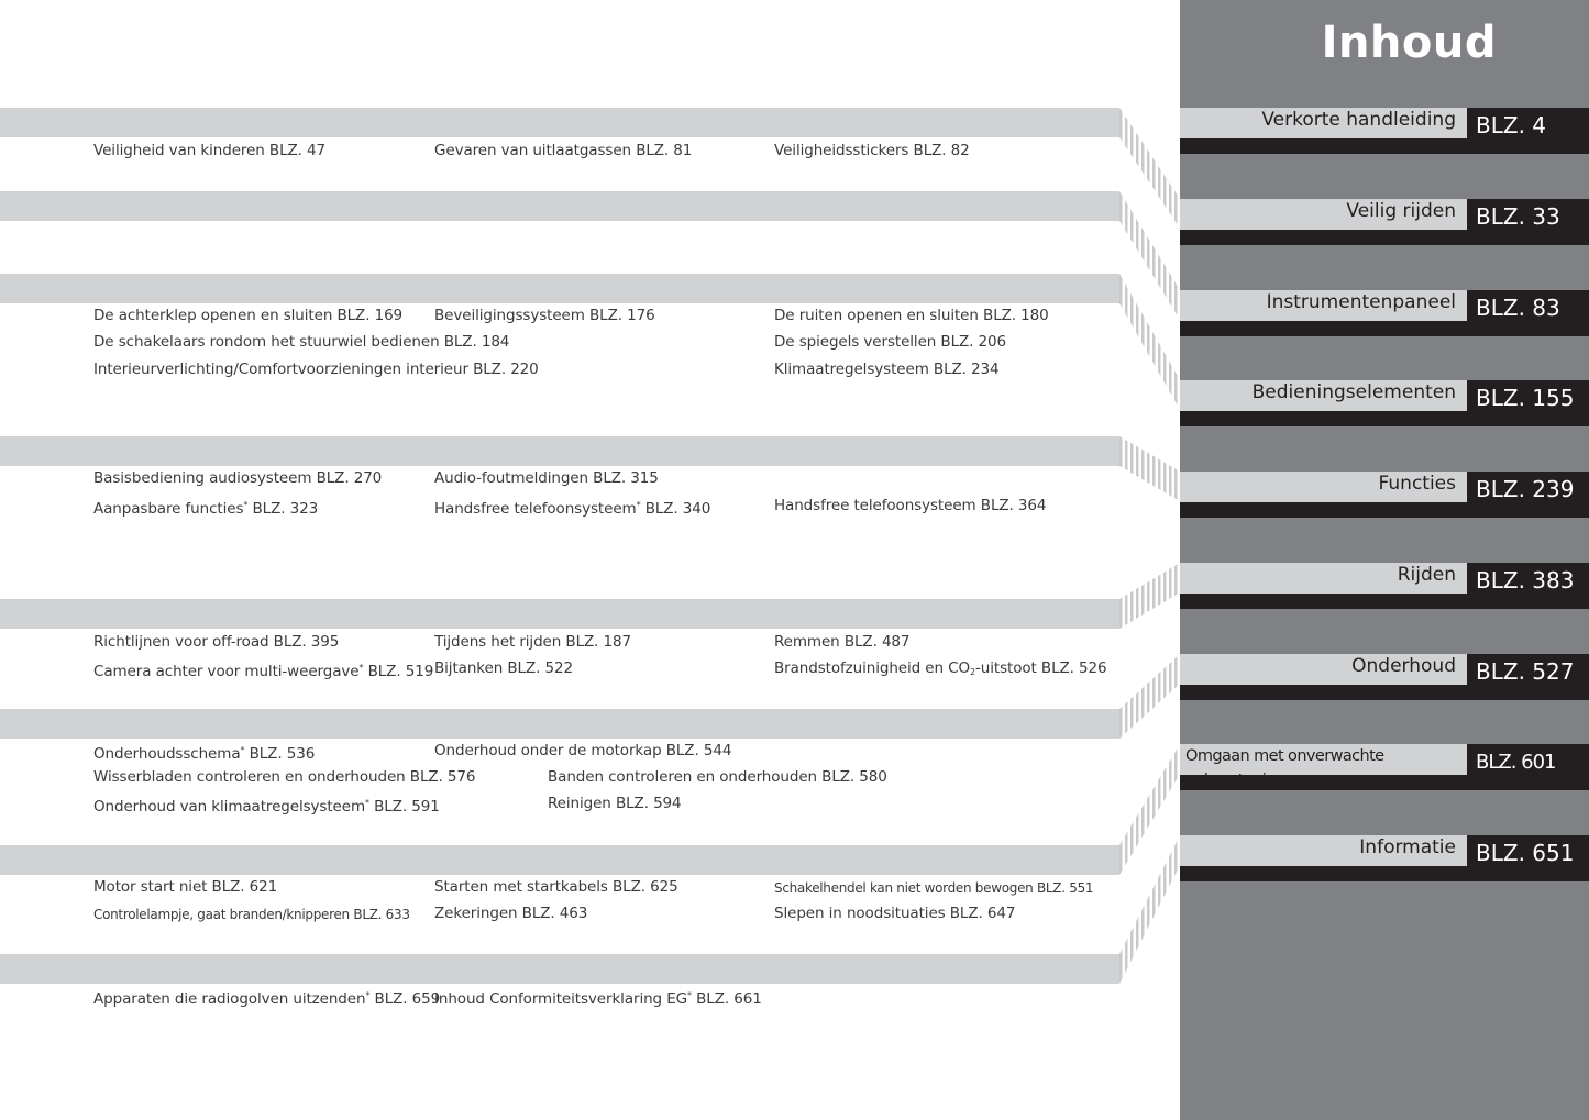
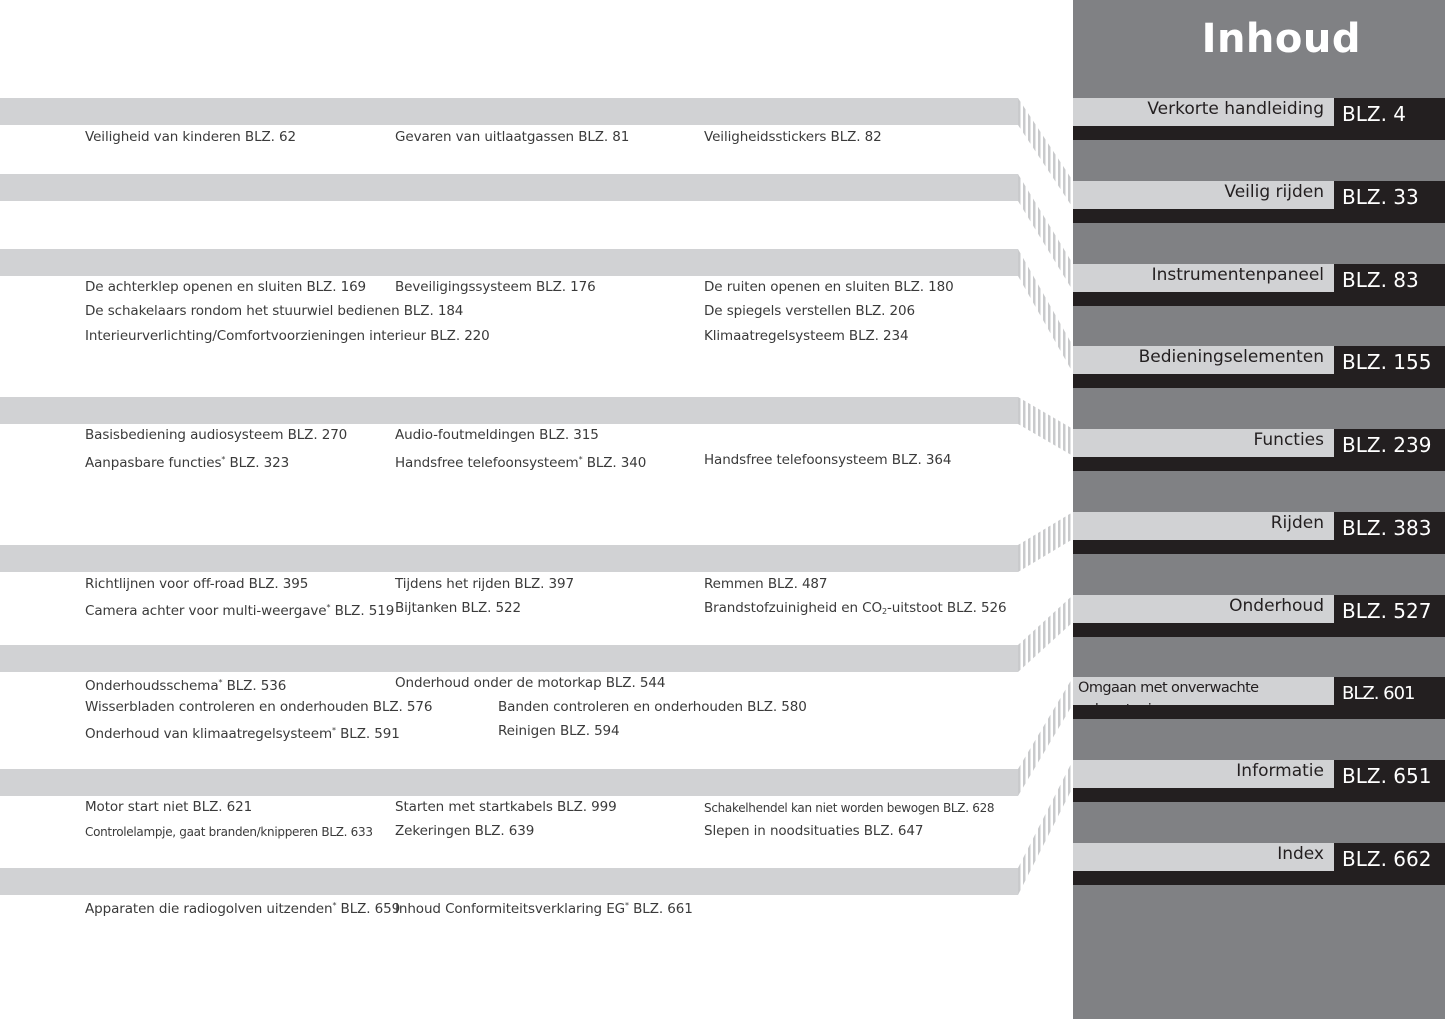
- Veiligheid van kinderen BLZ. 47
+ Veiligheid van kinderen BLZ. 62
  Gevaren van uitlaatgassen BLZ. 81
  Veiligheidsstickers BLZ. 82
  De achterklep openen en sluiten BLZ. 169
  Beveiligingssysteem BLZ. 176
  De ruiten openen en sluiten BLZ. 180
  De schakelaars rondom het stuurwiel bedienen BLZ. 184
  De spiegels verstellen BLZ. 206
  Interieurverlichting/Comfortvoorzieningen interieur BLZ. 220
  Klimaatregelsysteem BLZ. 234
  Basisbediening audiosysteem BLZ. 270
  Audio-foutmeldingen BLZ. 315
  Aanpasbare functies* BLZ. 323
  Handsfree telefoonsysteem* BLZ. 340
  Handsfree telefoonsysteem BLZ. 364
  Richtlijnen voor off-road BLZ. 395
- Tijdens het rijden BLZ. 187
+ Tijdens het rijden BLZ. 397
  Remmen BLZ. 487
  Camera achter voor multi-weergave* BLZ. 519
  Bijtanken BLZ. 522
  Brandstofzuinigheid en CO2-uitstoot BLZ. 526
  Onderhoudsschema* BLZ. 536
  Onderhoud onder de motorkap BLZ. 544
  Wisserbladen controleren en onderhouden BLZ. 576
  Banden controleren en onderhouden BLZ. 580
  Onderhoud van klimaatregelsysteem* BLZ. 591
  Reinigen BLZ. 594
  Motor start niet BLZ. 621
- Starten met startkabels BLZ. 625
+ Starten met startkabels BLZ. 999
- Schakelhendel kan niet worden bewogen BLZ. 551
+ Schakelhendel kan niet worden bewogen BLZ. 628
  Controlelampje, gaat branden/knipperen BLZ. 633
- Zekeringen BLZ. 463
+ Zekeringen BLZ. 639
  Slepen in noodsituaties BLZ. 647
  Apparaten die radiogolven uitzenden* BLZ. 659
  Inhoud Conformiteitsverklaring EG* BLZ. 661
  Inhoud
  Verkorte handleiding
  BLZ. 4
  Veilig rijden
  BLZ. 33
  Instrumentenpaneel
  BLZ. 83
  Bedieningselementen
  BLZ. 155
  Functies
  BLZ. 239
  Rijden
  BLZ. 383
  Onderhoud
  BLZ. 527
  BLZ. 601
  Informatie
  BLZ. 651
+ Index
+ BLZ. 662
